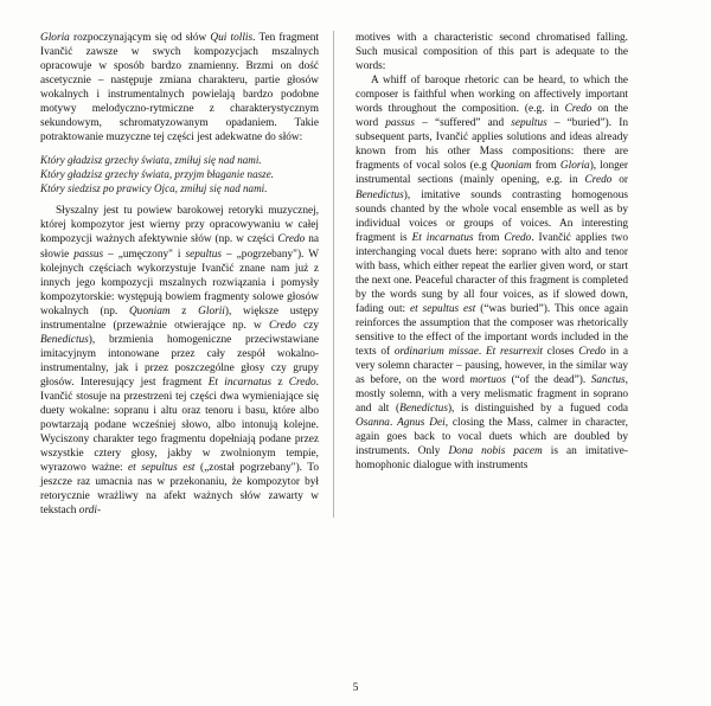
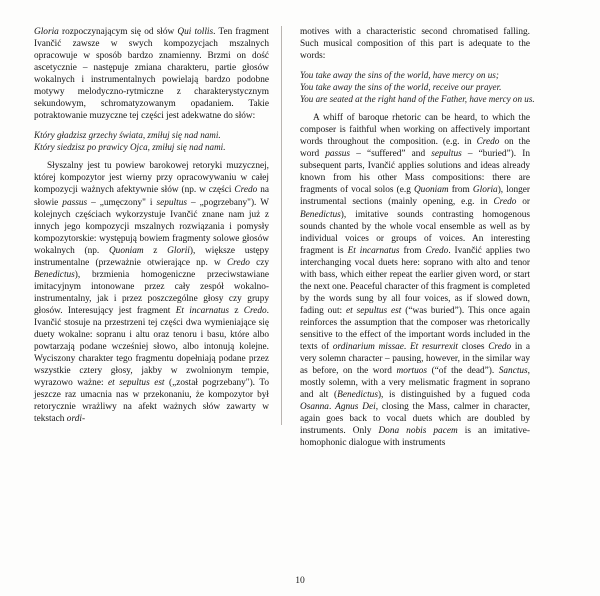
  Gloria rozpoczynającym się od słów Qui tollis. Ten fragment Ivančić zawsze w swych kompozycjach mszalnych opracowuje w sposób bardzo znamienny. Brzmi on dość ascetycznie – następuje zmiana charakteru, partie głosów wokalnych i instrumentalnych powielają bardzo podobne motywy melodyczno-rytmiczne z charakterystycznym sekundowym, schromatyzowanym opadaniem. Takie potraktowanie muzyczne tej części jest adekwatne do słów:
  Który gładzisz grzechy świata, zmiłuj się nad nami.
- Który gładzisz grzechy świata, przyjm błaganie nasze.
  Który siedzisz po prawicy Ojca, zmiłuj się nad nami.
  Słyszalny jest tu powiew barokowej retoryki muzycznej, której kompozytor jest wierny przy opracowywaniu w całej kompozycji ważnych afektywnie słów (np. w części Credo na słowie passus – „umęczony" i sepultus – „pogrzebany"). W kolejnych częściach wykorzystuje Ivančić znane nam już z innych jego kompozycji mszalnych rozwiązania i pomysły kompozytorskie: występują bowiem fragmenty solowe głosów wokalnych (np. Quoniam z Glorii), większe ustępy instrumentalne (przeważnie otwierające np. w Credo czy Benedictus), brzmienia homogeniczne przeciwstawiane imitacyjnym intonowane przez cały zespół wokalno-instrumentalny, jak i przez poszczególne głosy czy grupy głosów. Interesujący jest fragment Et incarnatus z Credo. Ivančić stosuje na przestrzeni tej części dwa wymieniające się duety wokalne: sopranu i altu oraz tenoru i basu, które albo powtarzają podane wcześniej słowo, albo intonują kolejne. Wyciszony charakter tego fragmentu dopełniają podane przez wszystkie cztery głosy, jakby w zwolnionym tempie, wyrazowo ważne: et sepultus est („został pogrzebany"). To jeszcze raz umacnia nas w przekonaniu, że kompozytor był retorycznie wrażliwy na afekt ważnych słów zawarty w tekstach ordi-
  motives with a characteristic second chromatised falling. Such musical composition of this part is adequate to the words:
+ You take away the sins of the world, have mercy on us;
+ You take away the sins of the world, receive our prayer.
+ You are seated at the right hand of the Father, have mercy on us.
  A whiff of baroque rhetoric can be heard, to which the composer is faithful when working on affectively important words throughout the composition. (e.g. in Credo on the word passus – “suffered” and sepultus – “buried”). In subsequent parts, Ivančić applies solutions and ideas already known from his other Mass compositions: there are fragments of vocal solos (e.g Quoniam from Gloria), longer instrumental sections (mainly opening, e.g. in Credo or Benedictus), imitative sounds contrasting homogenous sounds chanted by the whole vocal ensemble as well as by individual voices or groups of voices. An interesting fragment is Et incarnatus from Credo. Ivančić applies two interchanging vocal duets here: soprano with alto and tenor with bass, which either repeat the earlier given word, or start the next one. Peaceful character of this fragment is completed by the words sung by all four voices, as if slowed down, fading out: et sepultus est (“was buried”). This once again reinforces the assumption that the composer was rhetorically sensitive to the effect of the important words included in the texts of ordinarium missae. Et resurrexit closes Credo in a very solemn character – pausing, however, in the similar way as before, on the word mortuos (“of the dead”). Sanctus, mostly solemn, with a very melismatic fragment in soprano and alt (Benedictus), is distinguished by a fugued coda Osanna. Agnus Dei, closing the Mass, calmer in character, again goes back to vocal duets which are doubled by instruments. Only Dona nobis pacem is an imitative-homophonic dialogue with instruments
- 5
+ 10
